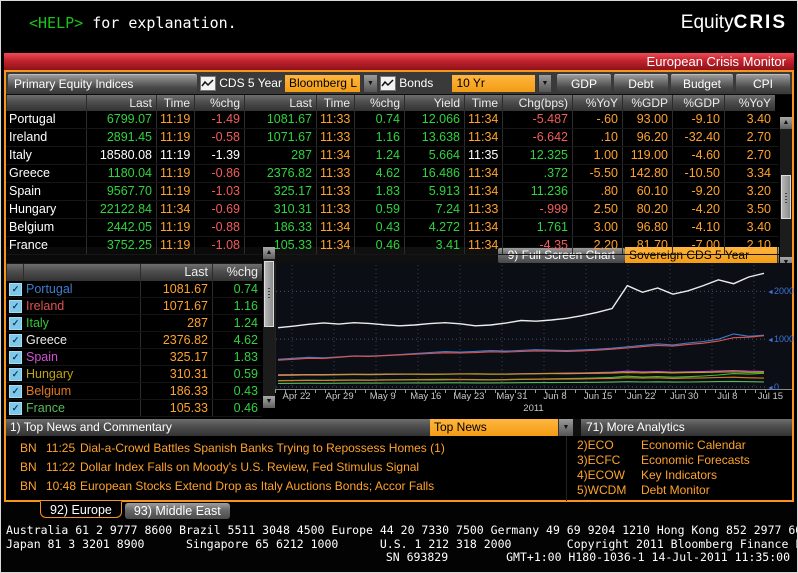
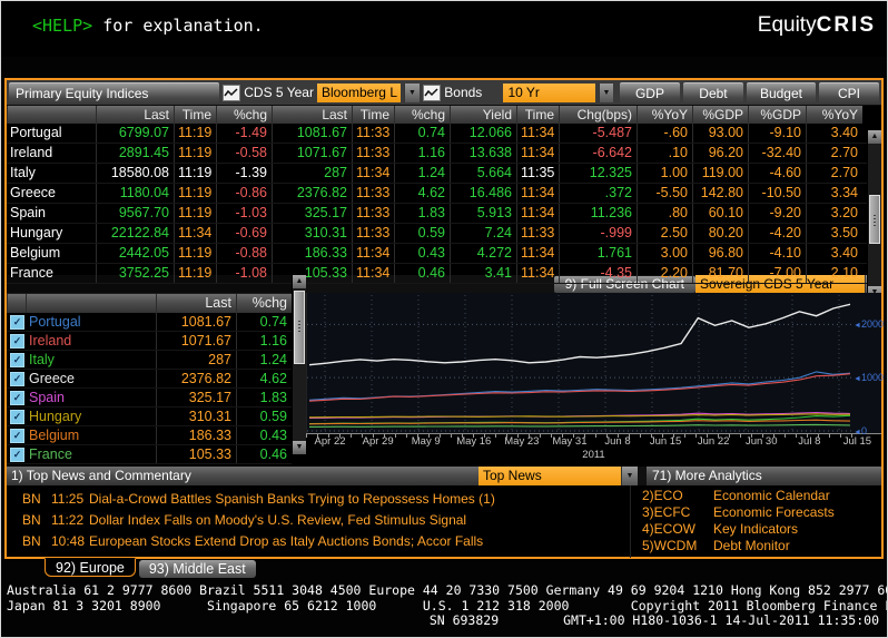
  <HELP> for explanation.
  EquityCRIS
- European Crisis Monitor
  Primary Equity Indices
  CDS 5 Year
  Bloomberg L
  Bonds
  10 Yr
  GDP
  Debt
  Budget
  CPI
  Last
  Time
  %chg
  Last
  Time
  %chg
  Yield
  Time
  Chg(bps)
  %YoY
  %GDP
  %GDP
  %YoY
  Portugal
  6799.07
  11:19
  -1.49
  1081.67
  11:33
  0.74
  12.066
  11:34
  -5.487
  -.60
  93.00
  -9.10
  3.40
  Ireland
  2891.45
  11:19
  -0.58
  1071.67
  11:33
  1.16
  13.638
  11:34
  -6.642
  .10
  96.20
  -32.40
  2.70
  Italy
  18580.08
  11:19
  -1.39
  287
  11:34
  1.24
  5.664
  11:35
  12.325
  1.00
  119.00
  -4.60
  2.70
  Greece
  1180.04
  11:19
  -0.86
  2376.82
  11:33
  4.62
  16.486
  11:34
  .372
  -5.50
  142.80
  -10.50
  3.34
  Spain
  9567.70
  11:19
  -1.03
  325.17
  11:33
  1.83
  5.913
  11:34
  11.236
  .80
  60.10
  -9.20
  3.20
  Hungary
  22122.84
  11:34
  -0.69
  310.31
  11:33
  0.59
  7.24
  11:33
  -.999
  2.50
  80.20
  -4.20
  3.50
  Belgium
  2442.05
  11:19
  -0.88
  186.33
  11:34
  0.43
  4.272
  11:34
  1.761
  3.00
  96.80
  -4.10
  3.40
  France
  3752.25
  11:19
  -1.08
  105.33
  11:34
  0.46
  3.41
  11:34
  -4.35
  2.20
  81.70
  -7.00
  2.10
  Last
  %chg
  ✓
  Portugal
  1081.67
  0.74
  ✓
  Ireland
  1071.67
  1.16
  ✓
  Italy
  287
  1.24
  ✓
  Greece
  2376.82
  4.62
  ✓
  Spain
  325.17
  1.83
  ✓
  Hungary
  310.31
  0.59
  ✓
  Belgium
  186.33
  0.43
  ✓
  France
  105.33
  0.46
  9) Full Screen Chart
  Sovereign CDS 5 Year
  1000
  2000
  Apr 22
  Apr 29
  May 9
  May 16
  May 23
  May 31
  Jun 8
  Jun 15
  Jun 22
  Jun 30
  Jul 8
  Jul 15
  2011
  1) Top News and Commentary
  Top News
  71) More Analytics
  BN
  11:25
  Dial-a-Crowd Battles Spanish Banks Trying to Repossess Homes (1)
  BN
  11:22
  Dollar Index Falls on Moody's U.S. Review, Fed Stimulus Signal
  BN
  10:48
  European Stocks Extend Drop as Italy Auctions Bonds; Accor Falls
  2)ECO
  Economic Calendar
  3)ECFC
  Economic Forecasts
  4)ECOW
  Key Indicators
  5)WCDM
  Debt Monitor
  92) Europe
  93) Middle East
  Australia 61 2 9777 8600 Brazil 5511 3048 4500 Europe 44 20 7330 7500 Germany 49 69 9204 1210 Hong Kong 852 2977 6
  Japan 81 3 3201 8900 Singapore 65 6212 1000 U.S. 1 212 318 2000 Copyright 2011 Bloomberg Finance
  SN 693829
  GMT+1:00 H180-1036-1 14-Jul-2011 11:35:00
